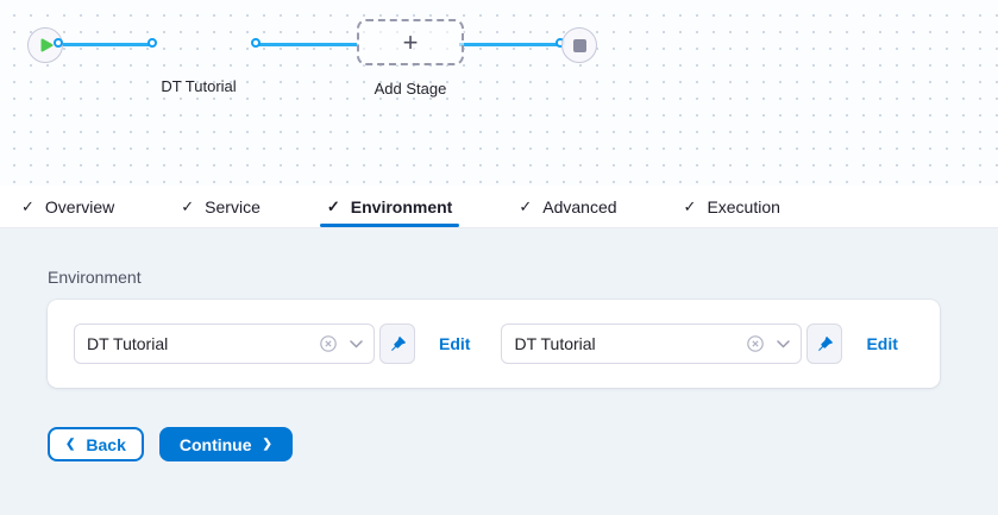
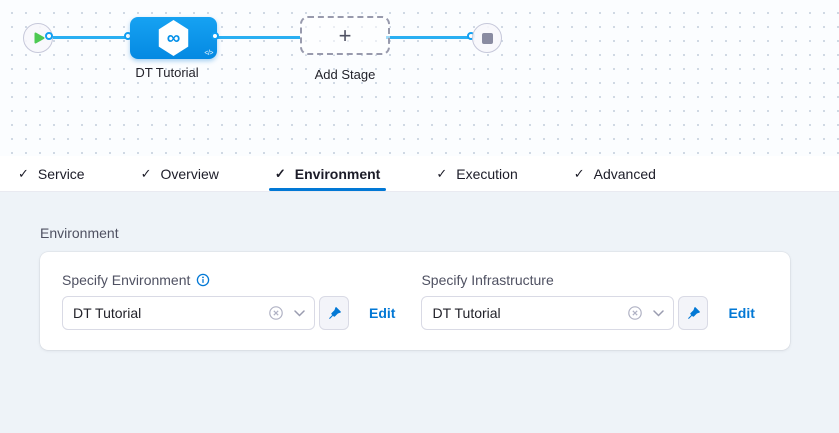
+ ∞
  DT Tutorial
  +
  Add Stage
  ✓
- Overview
+ Service
  ✓
- Service
+ Overview
  ✓
  Environment
  ✓
- Advanced
+ Execution
  ✓
- Execution
+ Advanced
  Environment
+ Specify Environment
  DT Tutorial
  Edit
+ Specify Infrastructure
  DT Tutorial
  Edit
- ❮
- Back
- Continue
- ❯
